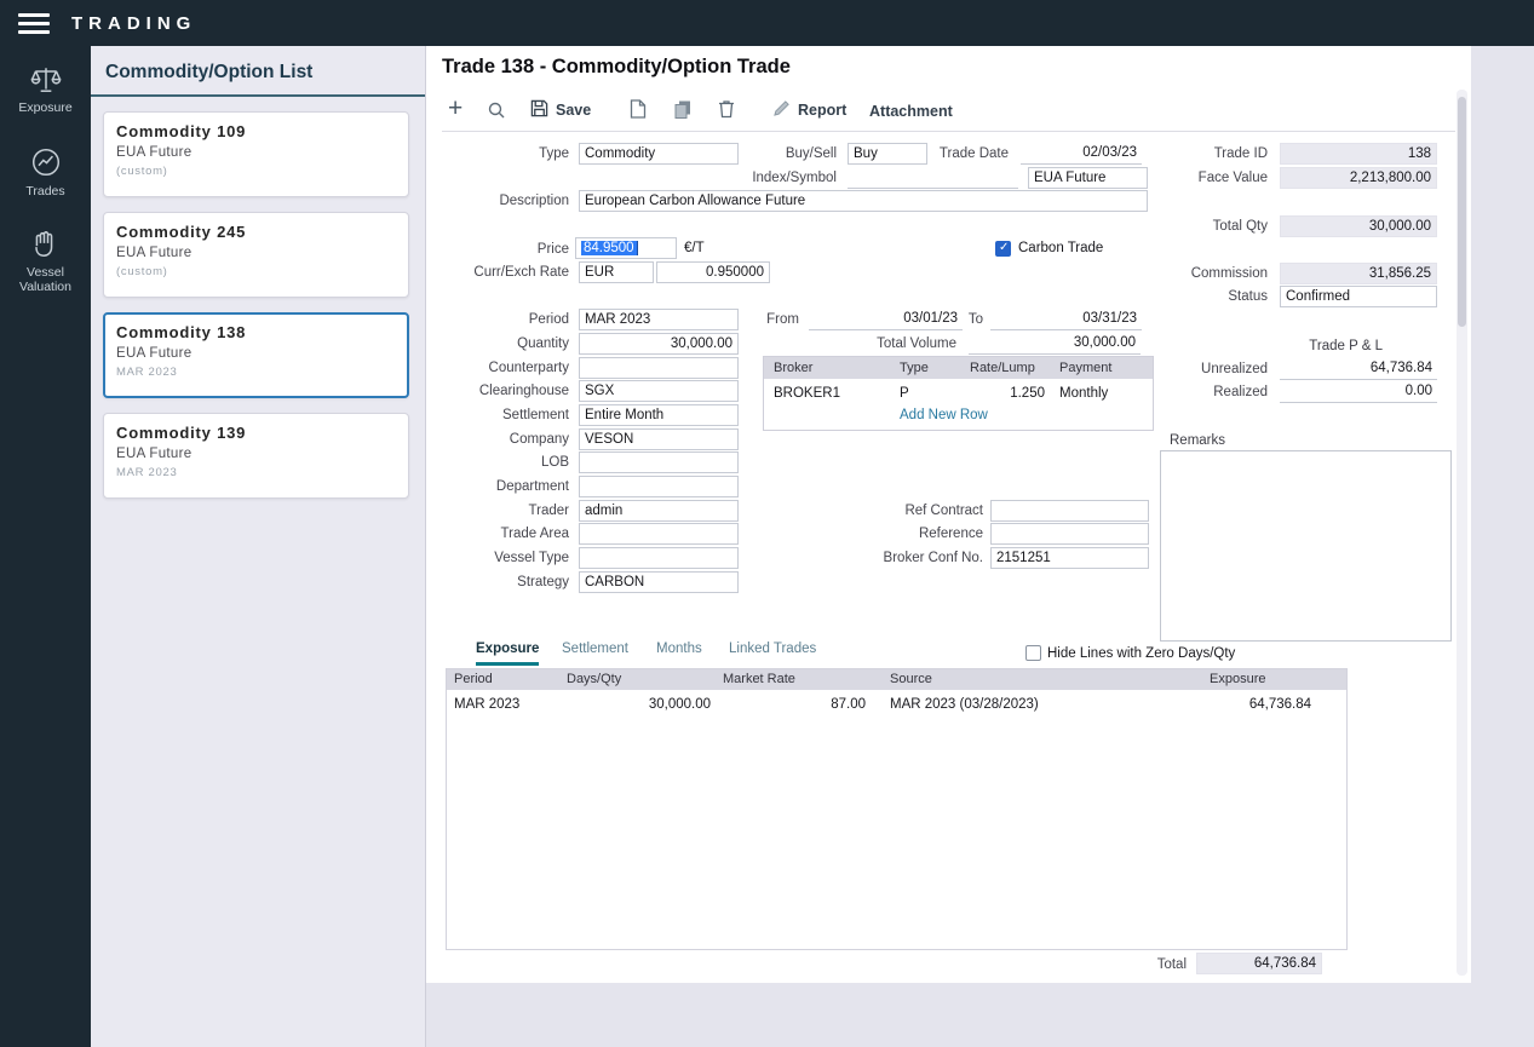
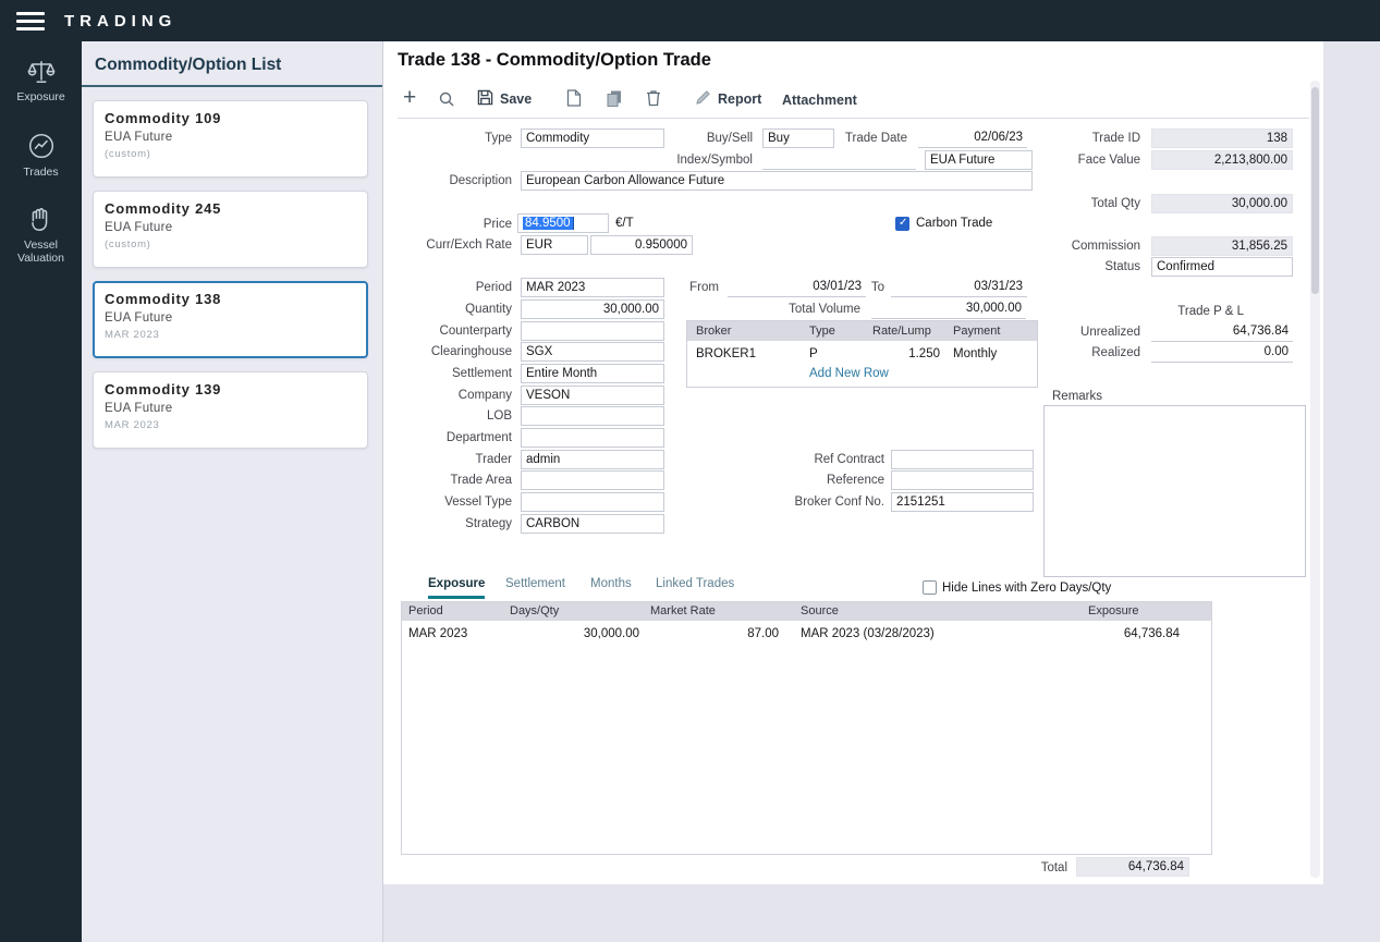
  TRADING
  Exposure
  Trades
  Vessel Valuation
  Commodity/Option List
  Commodity 109
  EUA Future
  (custom)
  Commodity 245
  EUA Future
  (custom)
  Commodity 138
  EUA Future
  MAR 2023
  Commodity 139
  EUA Future
  MAR 2023
  Trade 138 - Commodity/Option Trade
  +
  Save
  Report
  Attachment
  Type
  Commodity
  Buy/Sell
  Buy
  Trade Date
- 02/03/23
+ 02/06/23
  Trade ID
  138
  Index/Symbol
  EUA Future
  Face Value
  2,213,800.00
  Description
  European Carbon Allowance Future
  Total Qty
  30,000.00
  Price
  84.9500
  €/T
  Carbon Trade
  Commission
  31,856.25
  Curr/Exch Rate
  EUR
  0.950000
  Status
  Confirmed
  Period
  MAR 2023
  From
  03/01/23
  To
  03/31/23
  Trade P & L
  Quantity
  30,000.00
  Total Volume
  30,000.00
  Counterparty
  Unrealized
  64,736.84
  Realized
  0.00
  Broker
  Type
  Rate/Lump
  Payment
  BROKER1
  P
  1.250
  Monthly
  Add New Row
  Clearinghouse
  SGX
  Settlement
  Entire Month
  Company
  VESON
  LOB
  Department
  Trader
  admin
  Trade Area
  Vessel Type
  Strategy
  CARBON
  Ref Contract
  Reference
  Broker Conf No.
  2151251
  Remarks
  Exposure
  Settlement
  Months
  Linked Trades
  Hide Lines with Zero Days/Qty
  Period
  Days/Qty
  Market Rate
  Source
  Exposure
  MAR 2023
  30,000.00
  87.00
  MAR 2023 (03/28/2023)
  64,736.84
  Total
  64,736.84
